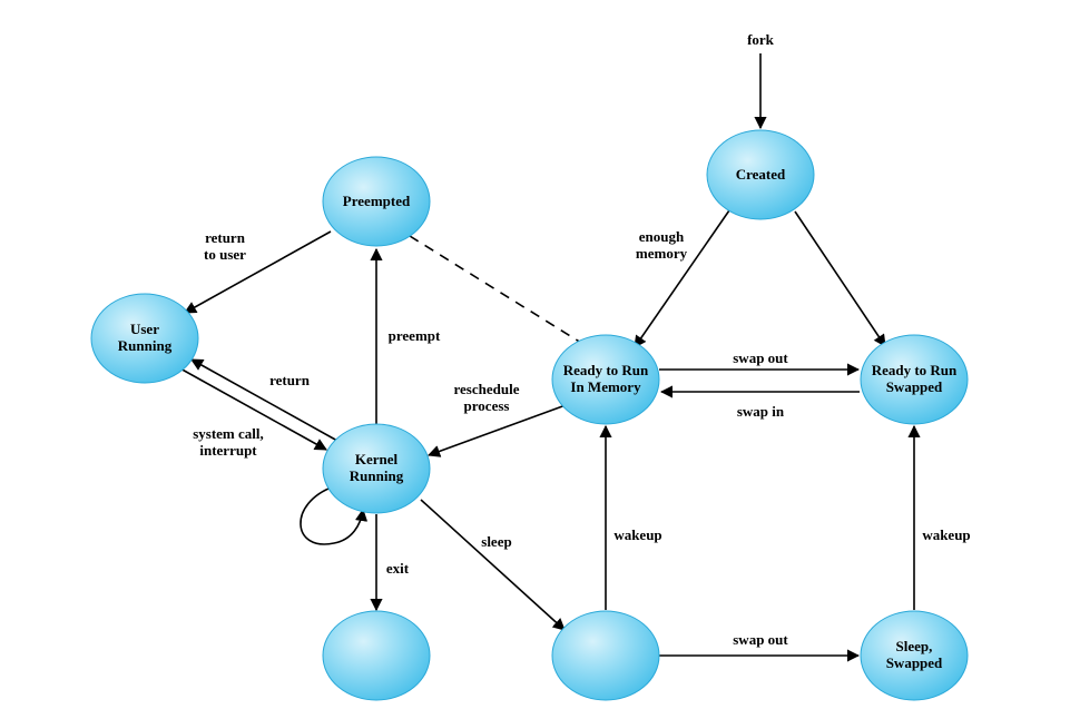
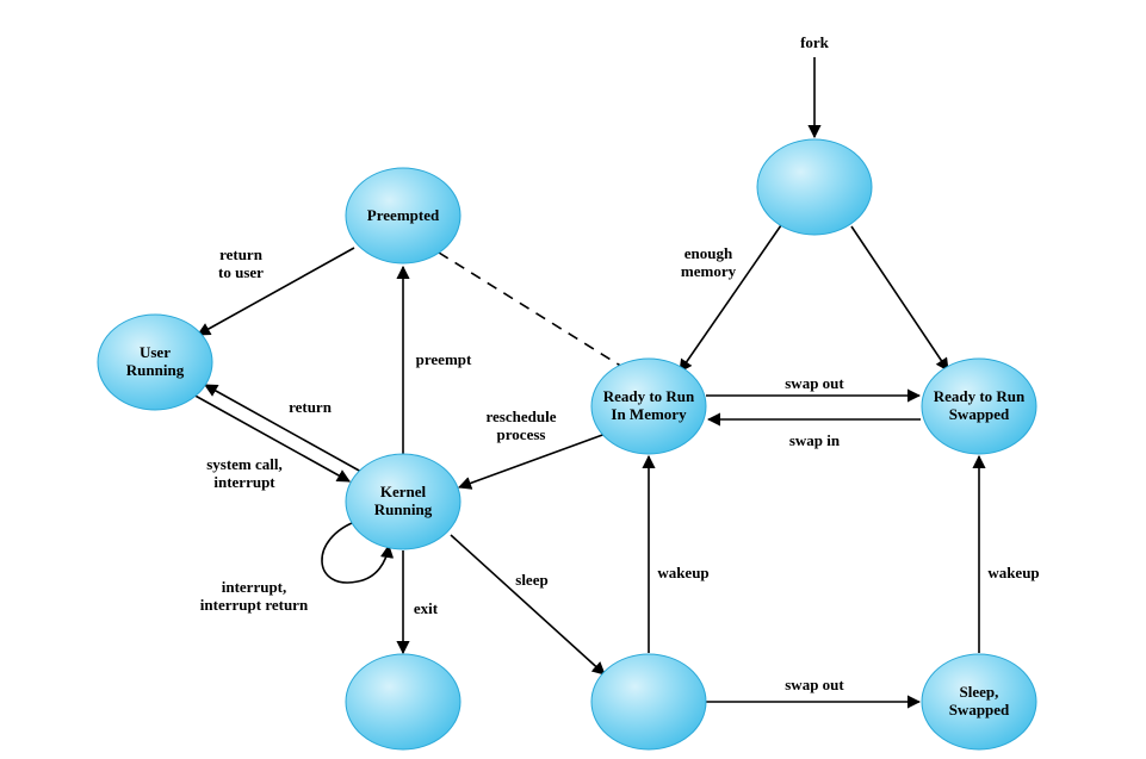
- Created
  Preempted
  User
  Running
  Kernel
  Running
  Ready to Run
  In Memory
  Ready to Run
  Swapped
  Sleep,
  Swapped
  fork
  enough
  memory
  return
  to user
  preempt
  reschedule
  process
  return
  system call,
  interrupt
+ interrupt,
+ interrupt return
  exit
  sleep
  swap out
  swap in
  wakeup
  wakeup
  swap out
